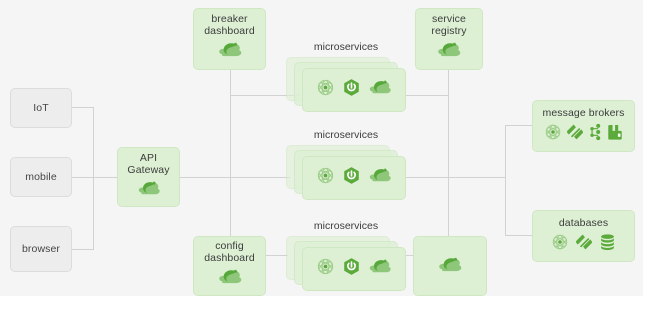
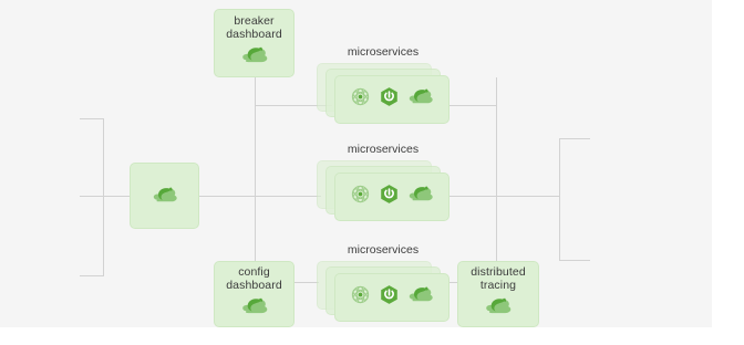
- IoT
- mobile
- browser
- API
- Gateway
  breaker
  dashboard
- service
- registry
  config
  dashboard
+ distributed
+ tracing
  microservices
  microservices
  microservices
- message brokers
- databases
